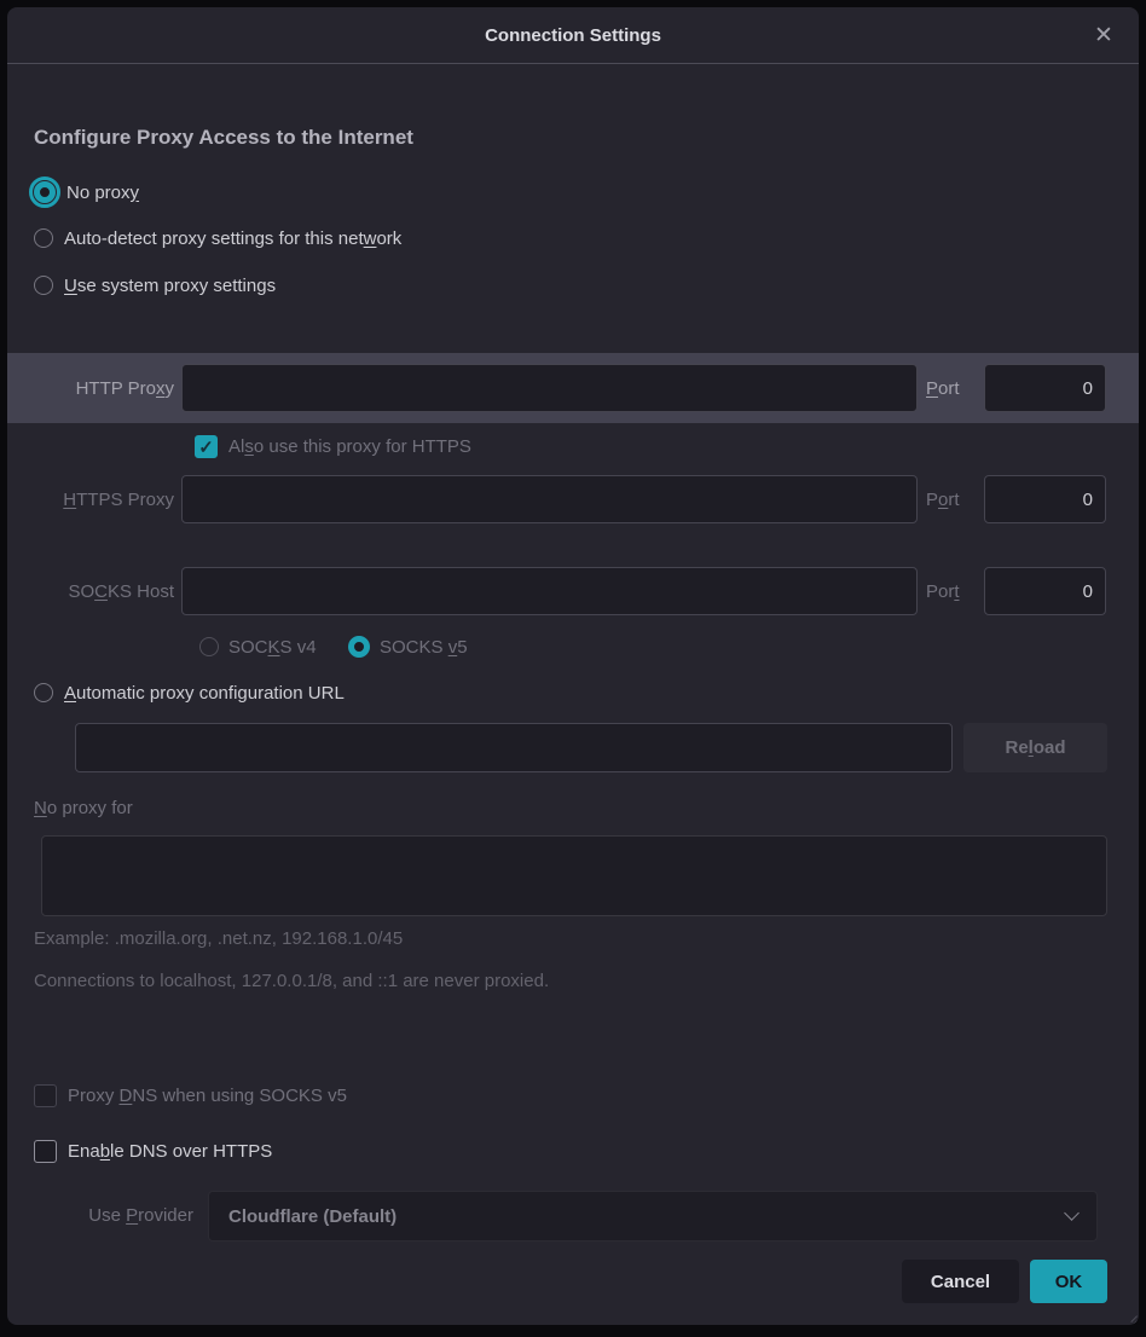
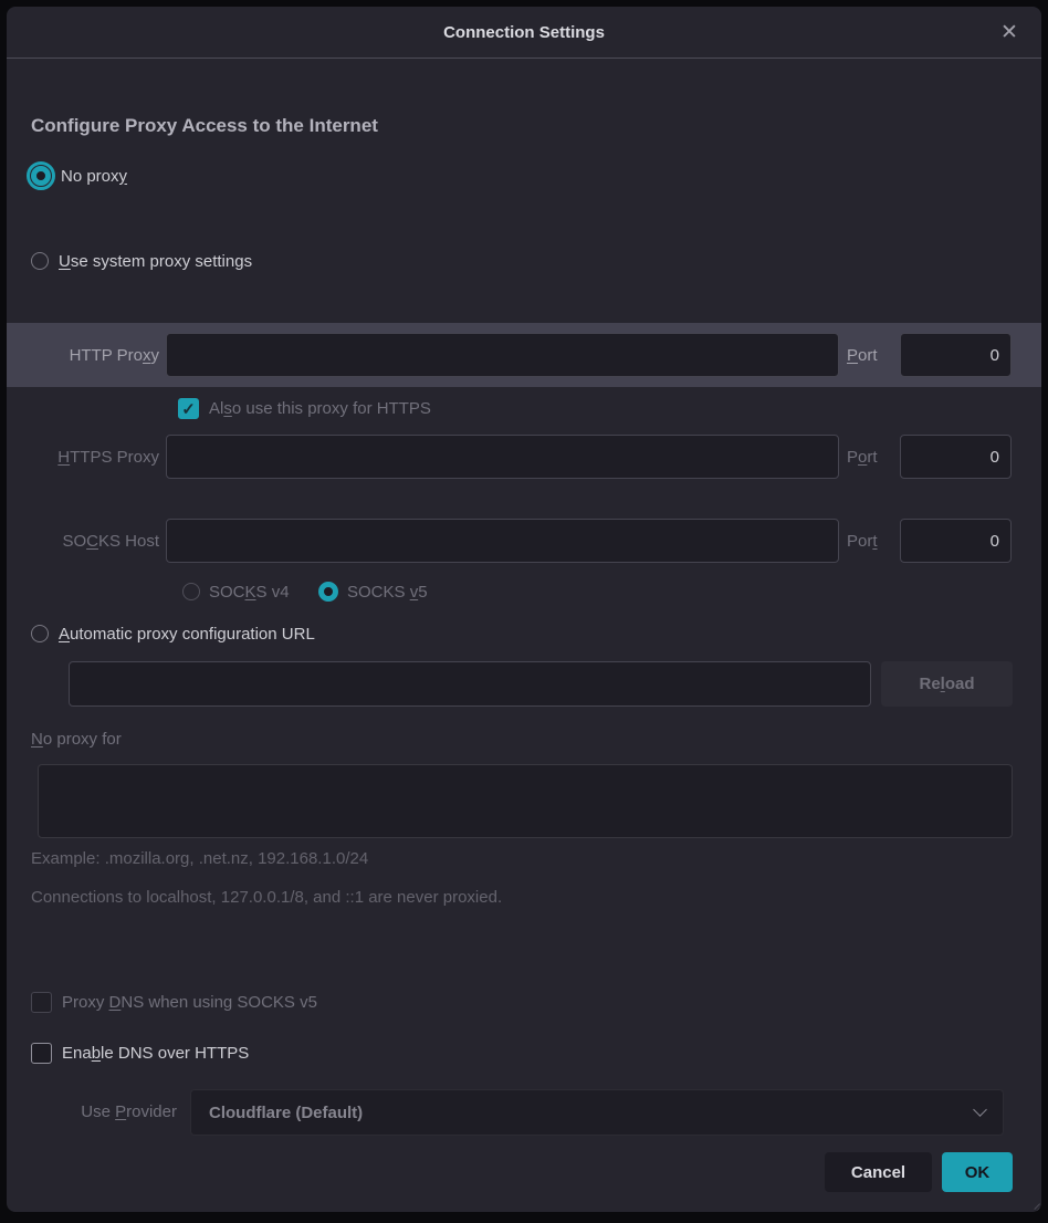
  Connection Settings
  ✕
  Configure Proxy Access to the Internet
  No proxy
- Auto-detect proxy settings for this network
  Use system proxy settings
  HTTP Proxy
  Port
  0
  ✓
  Also use this proxy for HTTPS
  HTTPS Proxy
  Port
  0
  SOCKS Host
  Port
  0
  SOCKS v4
  SOCKS v5
  Automatic proxy configuration URL
  Reload
  No proxy for
- Example: .mozilla.org, .net.nz, 192.168.1.0/45
+ Example: .mozilla.org, .net.nz, 192.168.1.0/24
  Connections to localhost, 127.0.0.1/8, and ::1 are never proxied.
  Proxy DNS when using SOCKS v5
  Enable DNS over HTTPS
  Use Provider
  Cloudflare (Default)
  Cancel
  OK
